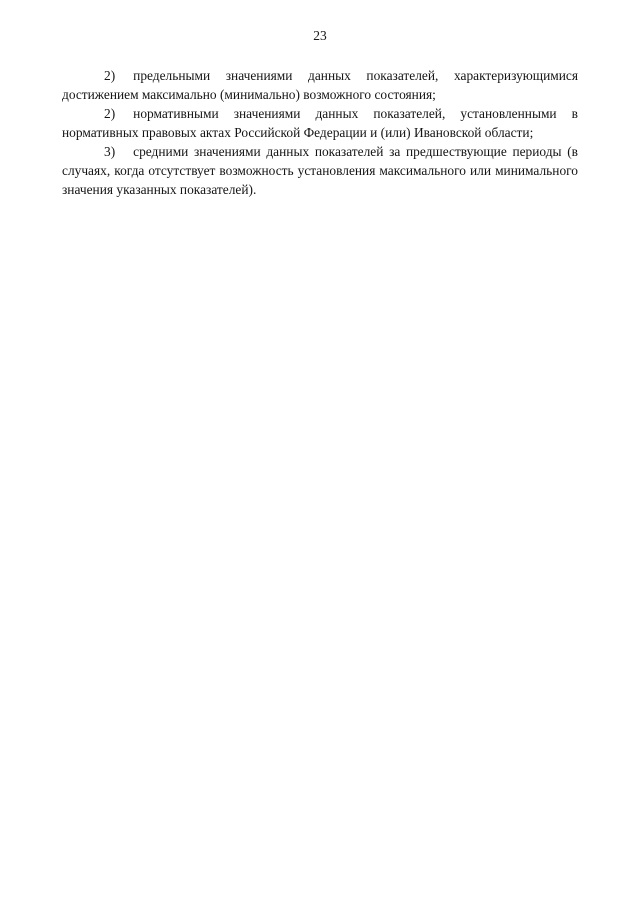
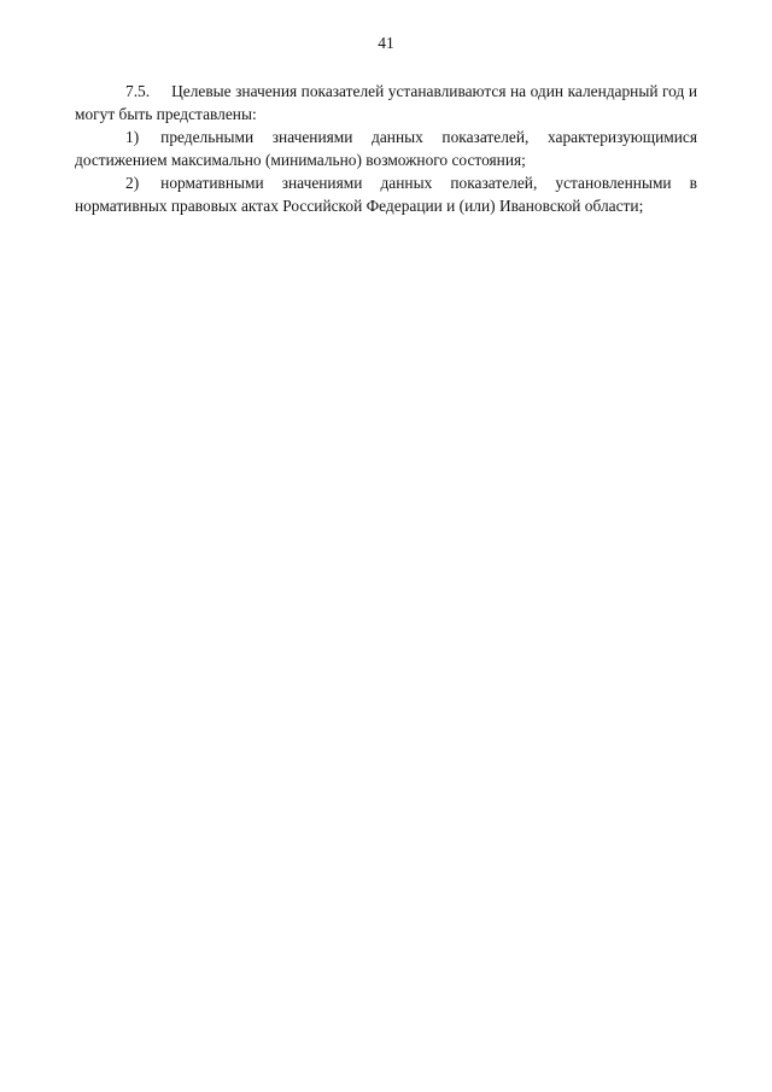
- 23
+ 41
+ 7.5. Целевые значения показателей устанавливаются на один календарный год и могут быть представлены:
- 2) предельными значениями данных показателей, характеризующимися достижением максимально (минимально) возможного состояния;
+ 1) предельными значениями данных показателей, характеризующимися достижением максимально (минимально) возможного состояния;
  2) нормативными значениями данных показателей, установленными в нормативных правовых актах Российской Федерации и (или) Ивановской области;
- 3) средними значениями данных показателей за предшествующие периоды (в случаях, когда отсутствует возможность установления максимального или минимального значения указанных показателей).
